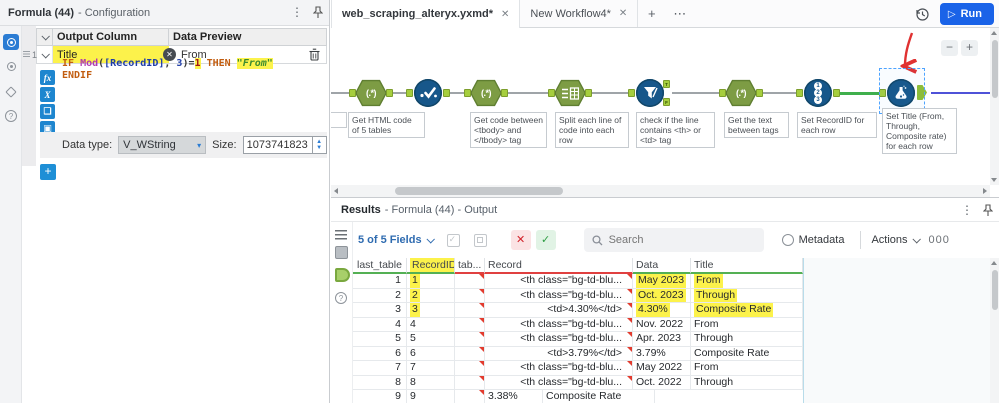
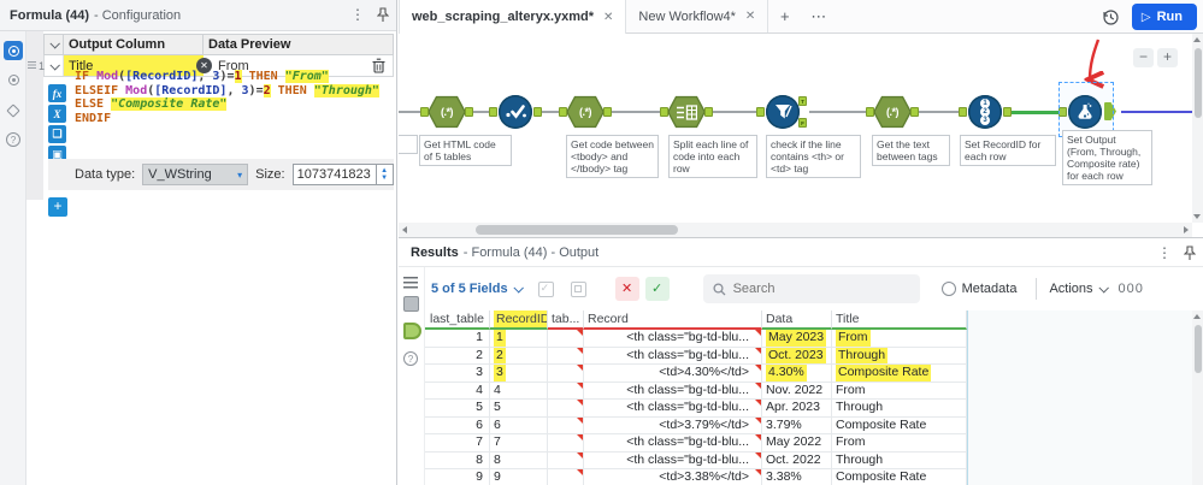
  Formula (44)
  - Configuration
  ⋮
  ?
  Output Column
  Data Preview
  1
  Title
  ✕
  From
  fx
  X
  ❏
  ▣
  IF Mod([RecordID], 3)=1 THEN "From"
+ ELSEIF Mod([RecordID], 3)=2 THEN "Through"
+ ELSE "Composite Rate"
  ENDIF
  Data type:
  V_WString
  ▾
  Size:
  1073741823
  +
  web_scraping_alteryx.yxmd*
  ✕
  New Workflow4*
  ✕
  +
  ⋯
  ▷
  Run
  −
  +
  (.*)
  (.*)
  (.*)
  Get HTML code of 5 tables
  Get code between <tbody> and </tbody> tag
  Split each line of code into each row
  check if the line contains <th> or <td> tag
  Get the text between tags
  Set RecordID for each row
- Set Title (From, Through, Composite rate) for each row
+ Set Output (From, Through, Composite rate) for each row
  Results
  - Formula (44) - Output
  ⋮
  ?
  5 of 5 Fields
  ✕
  ✓
  Search
  Metadata
  Actions
  000
  last_table
  RecordID
  tab...
  Record
  Data
  Title
  1
  1
  <th class="bg-td-blu...
  May 2023
  From
  2
  2
  <th class="bg-td-blu...
  Oct. 2023
  Through
  3
  3
  <td>4.30%</td>
  4.30%
  Composite Rate
  4
  4
  <th class="bg-td-blu...
  Nov. 2022
  From
  5
  5
  <th class="bg-td-blu...
  Apr. 2023
  Through
  6
  6
  <td>3.79%</td>
  3.79%
  Composite Rate
  7
  7
  <th class="bg-td-blu...
  May 2022
  From
  8
  8
  <th class="bg-td-blu...
  Oct. 2022
  Through
  9
  9
+ <td>3.38%</td>
  3.38%
  Composite Rate
